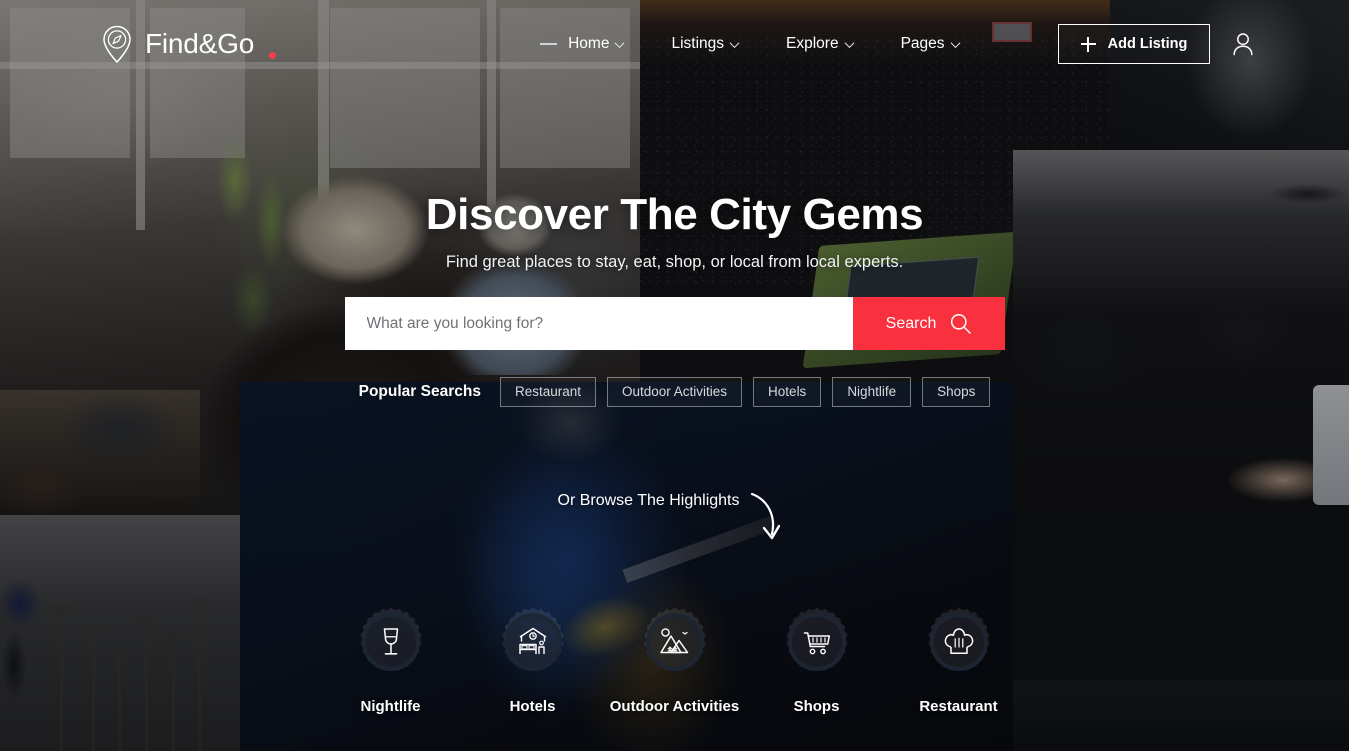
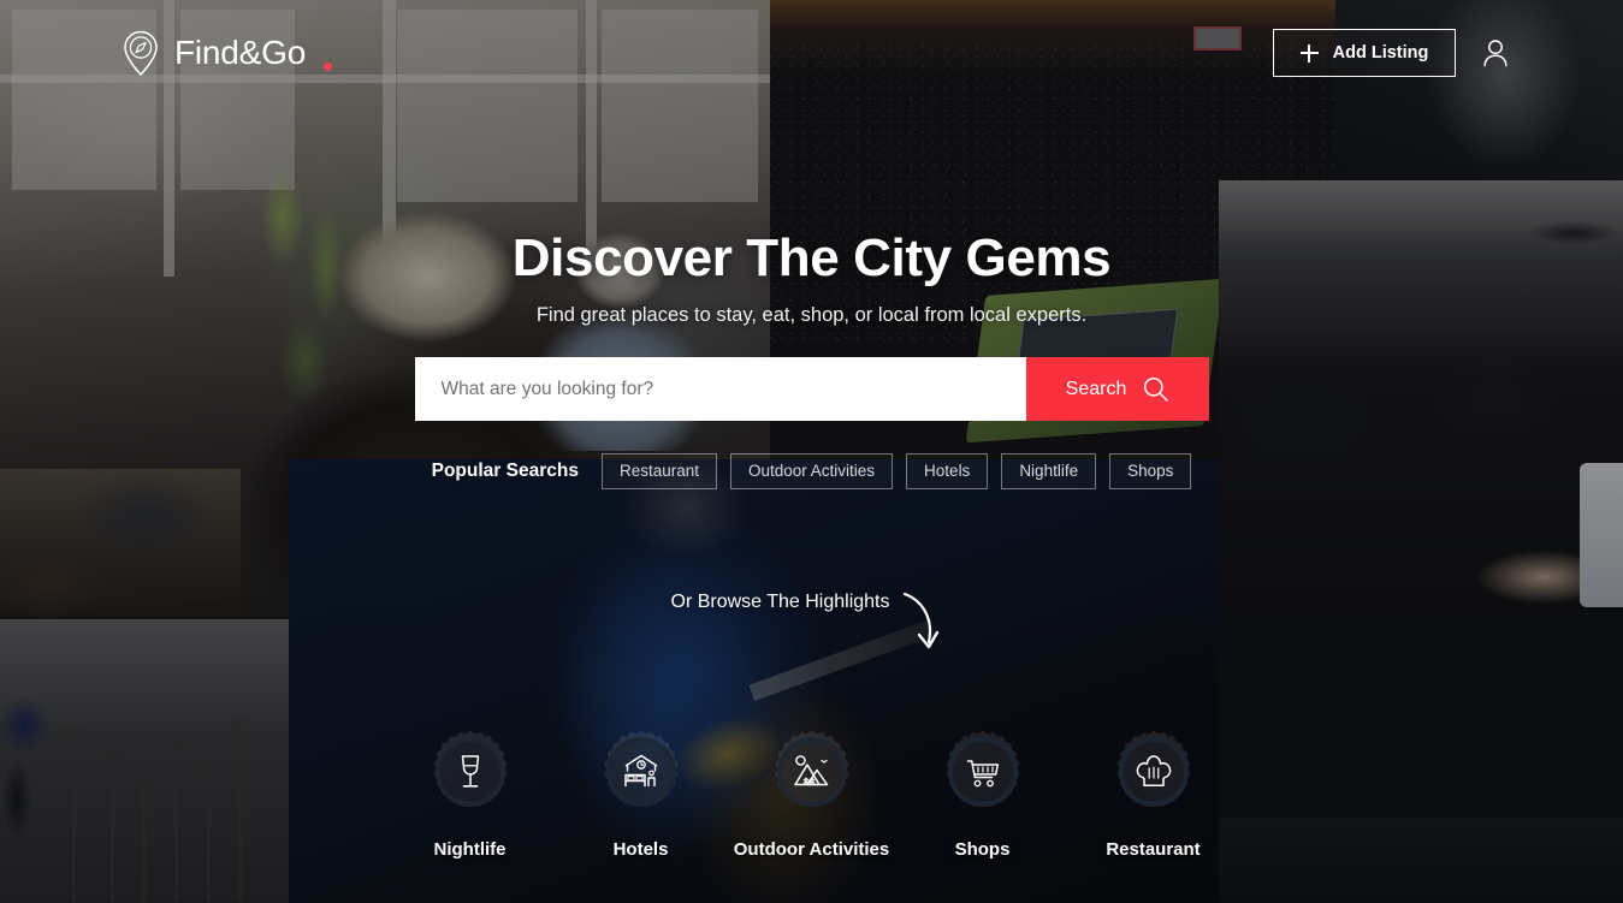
  Find&Go
- Home
- Listings
- Explore
- Pages
  Add Listing
  Discover The City Gems
  Find great places to stay, eat, shop, or local from local experts.
  What are you looking for?
  Search
  Popular Searchs
  Restaurant
  Outdoor Activities
  Hotels
  Nightlife
  Shops
  Or Browse The Highlights
  Nightlife
  Hotels
  Outdoor Activities
  Shops
  Restaurant
